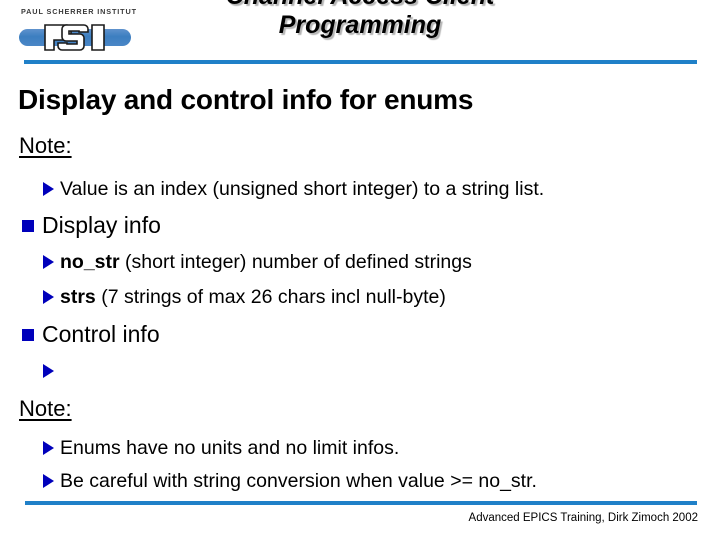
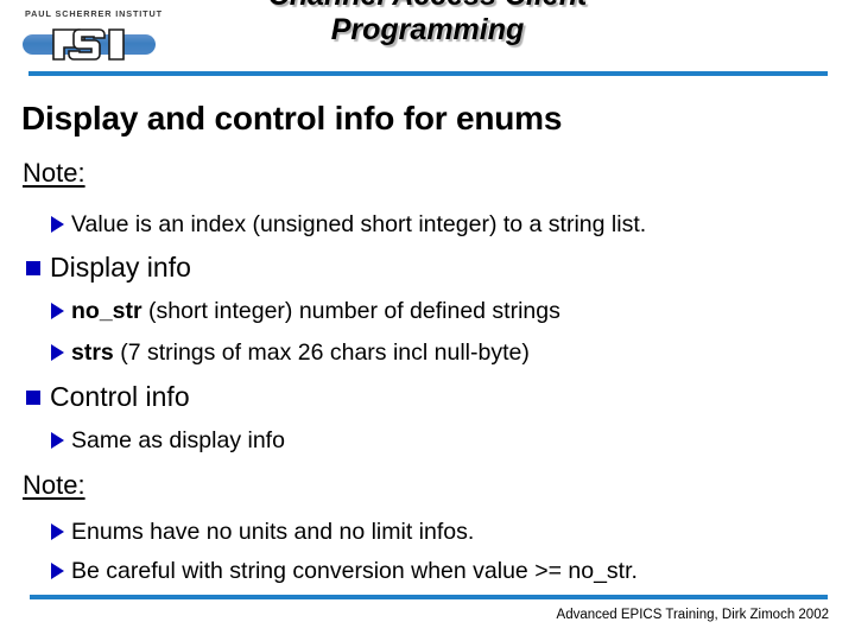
  PAUL SCHERRER INSTITUT
  Programming
  Display and control info for enums
  Note:
  Value is an index (unsigned short integer) to a string list.
  Display info
  no_str (short integer) number of defined strings
  strs (7 strings of max 26 chars incl null-byte)
  Control info
+ Same as display info
  Note:
  Enums have no units and no limit infos.
  Be careful with string conversion when value >= no_str.
  Advanced EPICS Training, Dirk Zimoch 2002
